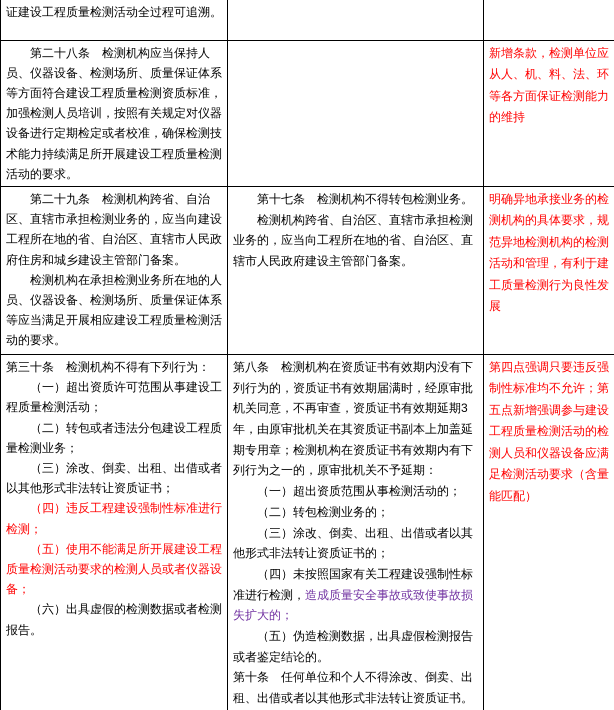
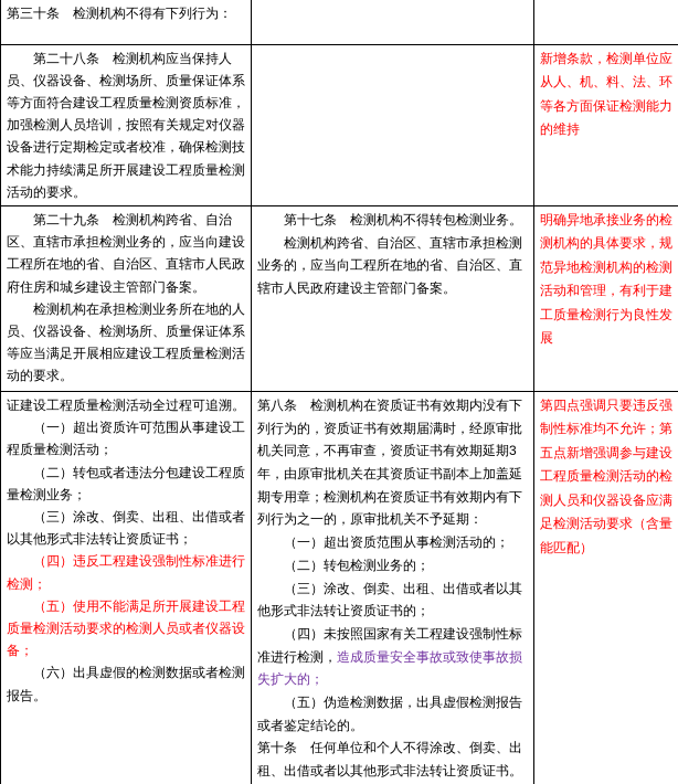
- 证建设工程质量检测活动全过程可追溯。
+ 第三十条 检测机构不得有下列行为：
  第二十八条 检测机构应当保持人员、仪器设备、检测场所、质量保证体系等方面符合建设工程质量检测资质标准，加强检测人员培训，按照有关规定对仪器设备进行定期检定或者校准，确保检测技术能力持续满足所开展建设工程质量检测活动的要求。		新增条款，检测单位应从人、机、料、法、环等各方面保证检测能力的维持
  第二十九条 检测机构跨省、自治区、直辖市承担检测业务的，应当向建设工程所在地的省、自治区、直辖市人民政府住房和城乡建设主管部门备案。检测机构在承担检测业务所在地的人员、仪器设备、检测场所、质量保证体系等应当满足开展相应建设工程质量检测活动的要求。	第十七条 检测机构不得转包检测业务。检测机构跨省、自治区、直辖市承担检测业务的，应当向工程所在地的省、自治区、直辖市人民政府建设主管部门备案。	明确异地承接业务的检测机构的具体要求，规范异地检测机构的检测活动和管理，有利于建工质量检测行为良性发展
- 第三十条 检测机构不得有下列行为：（一）超出资质许可范围从事建设工程质量检测活动；（二）转包或者违法分包建设工程质量检测业务；（三）涂改、倒卖、出租、出借或者以其他形式非法转让资质证书；（四）违反工程建设强制性标准进行检测；（五）使用不能满足所开展建设工程质量检测活动要求的检测人员或者仪器设备；（六）出具虚假的检测数据或者检测报告。	第八条 检测机构在资质证书有效期内没有下列行为的，资质证书有效期届满时，经原审批机关同意，不再审查，资质证书有效期延期3年，由原审批机关在其资质证书副本上加盖延期专用章；检测机构在资质证书有效期内有下列行为之一的，原审批机关不予延期：（一）超出资质范围从事检测活动的；（二）转包检测业务的；（三）涂改、倒卖、出租、出借或者以其他形式非法转让资质证书的；（四）未按照国家有关工程建设强制性标准进行检测，造成质量安全事故或致使事故损失扩大的；（五）伪造检测数据，出具虚假检测报告或者鉴定结论的。第十条 任何单位和个人不得涂改、倒卖、出租、出借或者以其他形式非法转让资质证书。	第四点强调只要违反强制性标准均不允许；第五点新增强调参与建设工程质量检测活动的检测人员和仪器设备应满足检测活动要求（含量能匹配）
+ 证建设工程质量检测活动全过程可追溯。（一）超出资质许可范围从事建设工程质量检测活动；（二）转包或者违法分包建设工程质量检测业务；（三）涂改、倒卖、出租、出借或者以其他形式非法转让资质证书；（四）违反工程建设强制性标准进行检测；（五）使用不能满足所开展建设工程质量检测活动要求的检测人员或者仪器设备；（六）出具虚假的检测数据或者检测报告。	第八条 检测机构在资质证书有效期内没有下列行为的，资质证书有效期届满时，经原审批机关同意，不再审查，资质证书有效期延期3年，由原审批机关在其资质证书副本上加盖延期专用章；检测机构在资质证书有效期内有下列行为之一的，原审批机关不予延期：（一）超出资质范围从事检测活动的；（二）转包检测业务的；（三）涂改、倒卖、出租、出借或者以其他形式非法转让资质证书的；（四）未按照国家有关工程建设强制性标准进行检测，造成质量安全事故或致使事故损失扩大的；（五）伪造检测数据，出具虚假检测报告或者鉴定结论的。第十条 任何单位和个人不得涂改、倒卖、出租、出借或者以其他形式非法转让资质证书。	第四点强调只要违反强制性标准均不允许；第五点新增强调参与建设工程质量检测活动的检测人员和仪器设备应满足检测活动要求（含量能匹配）
